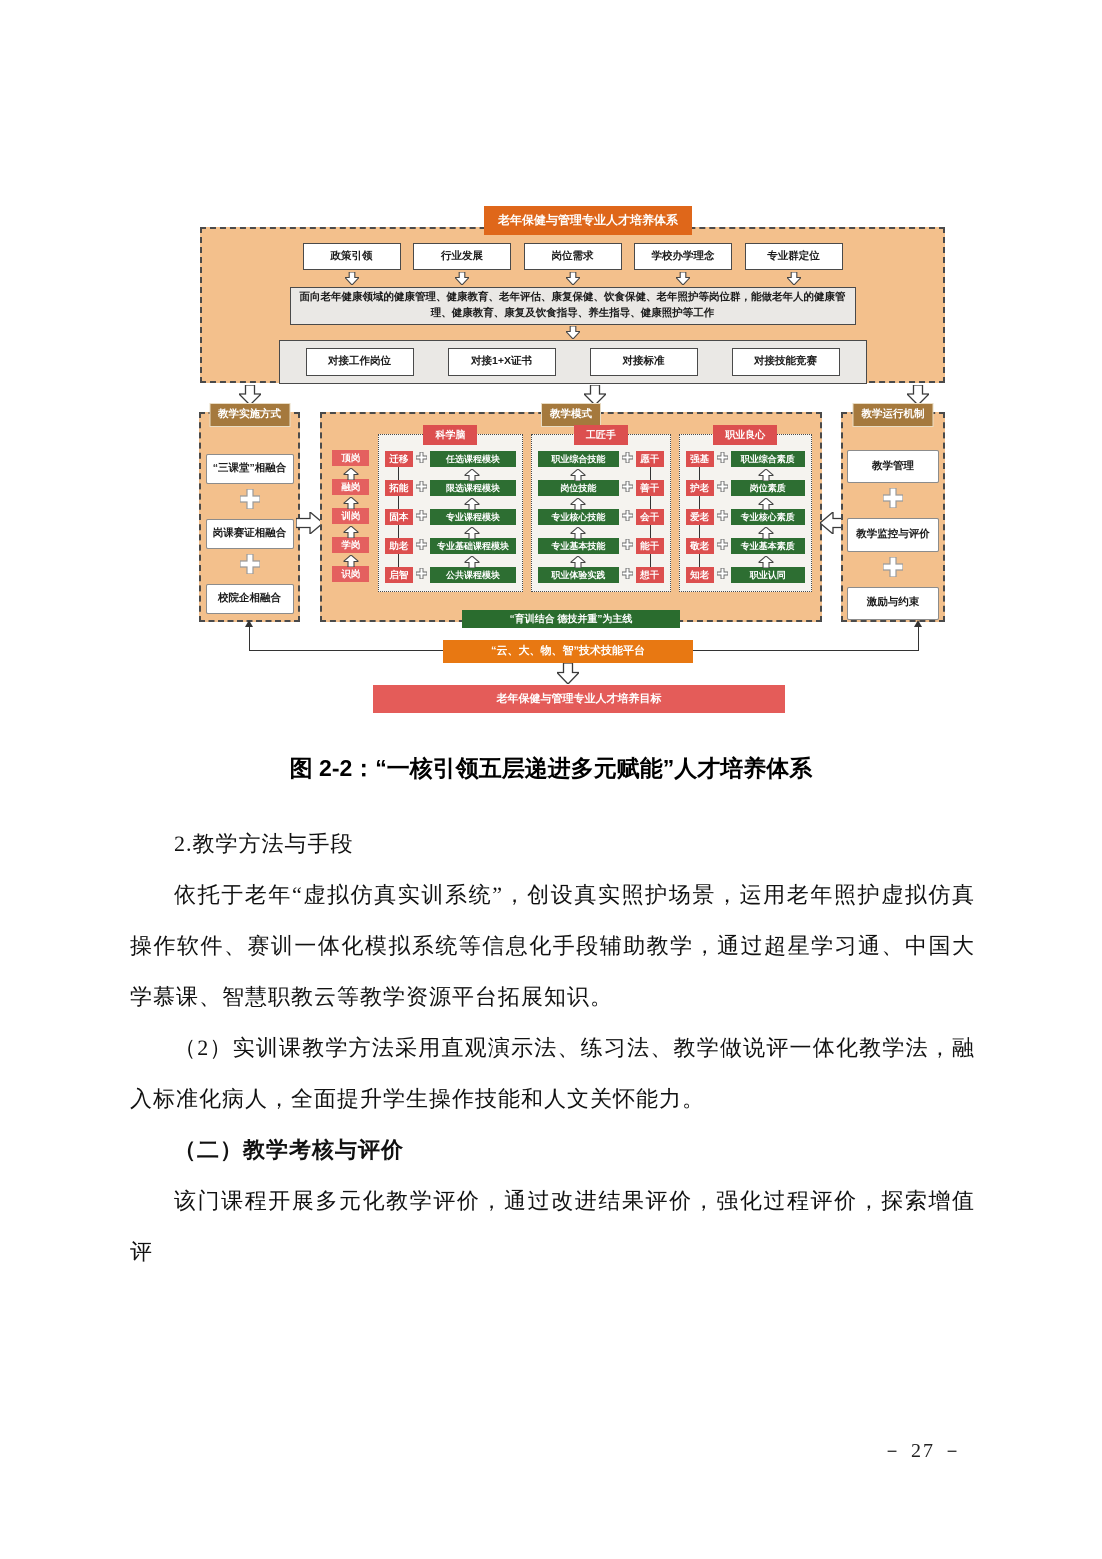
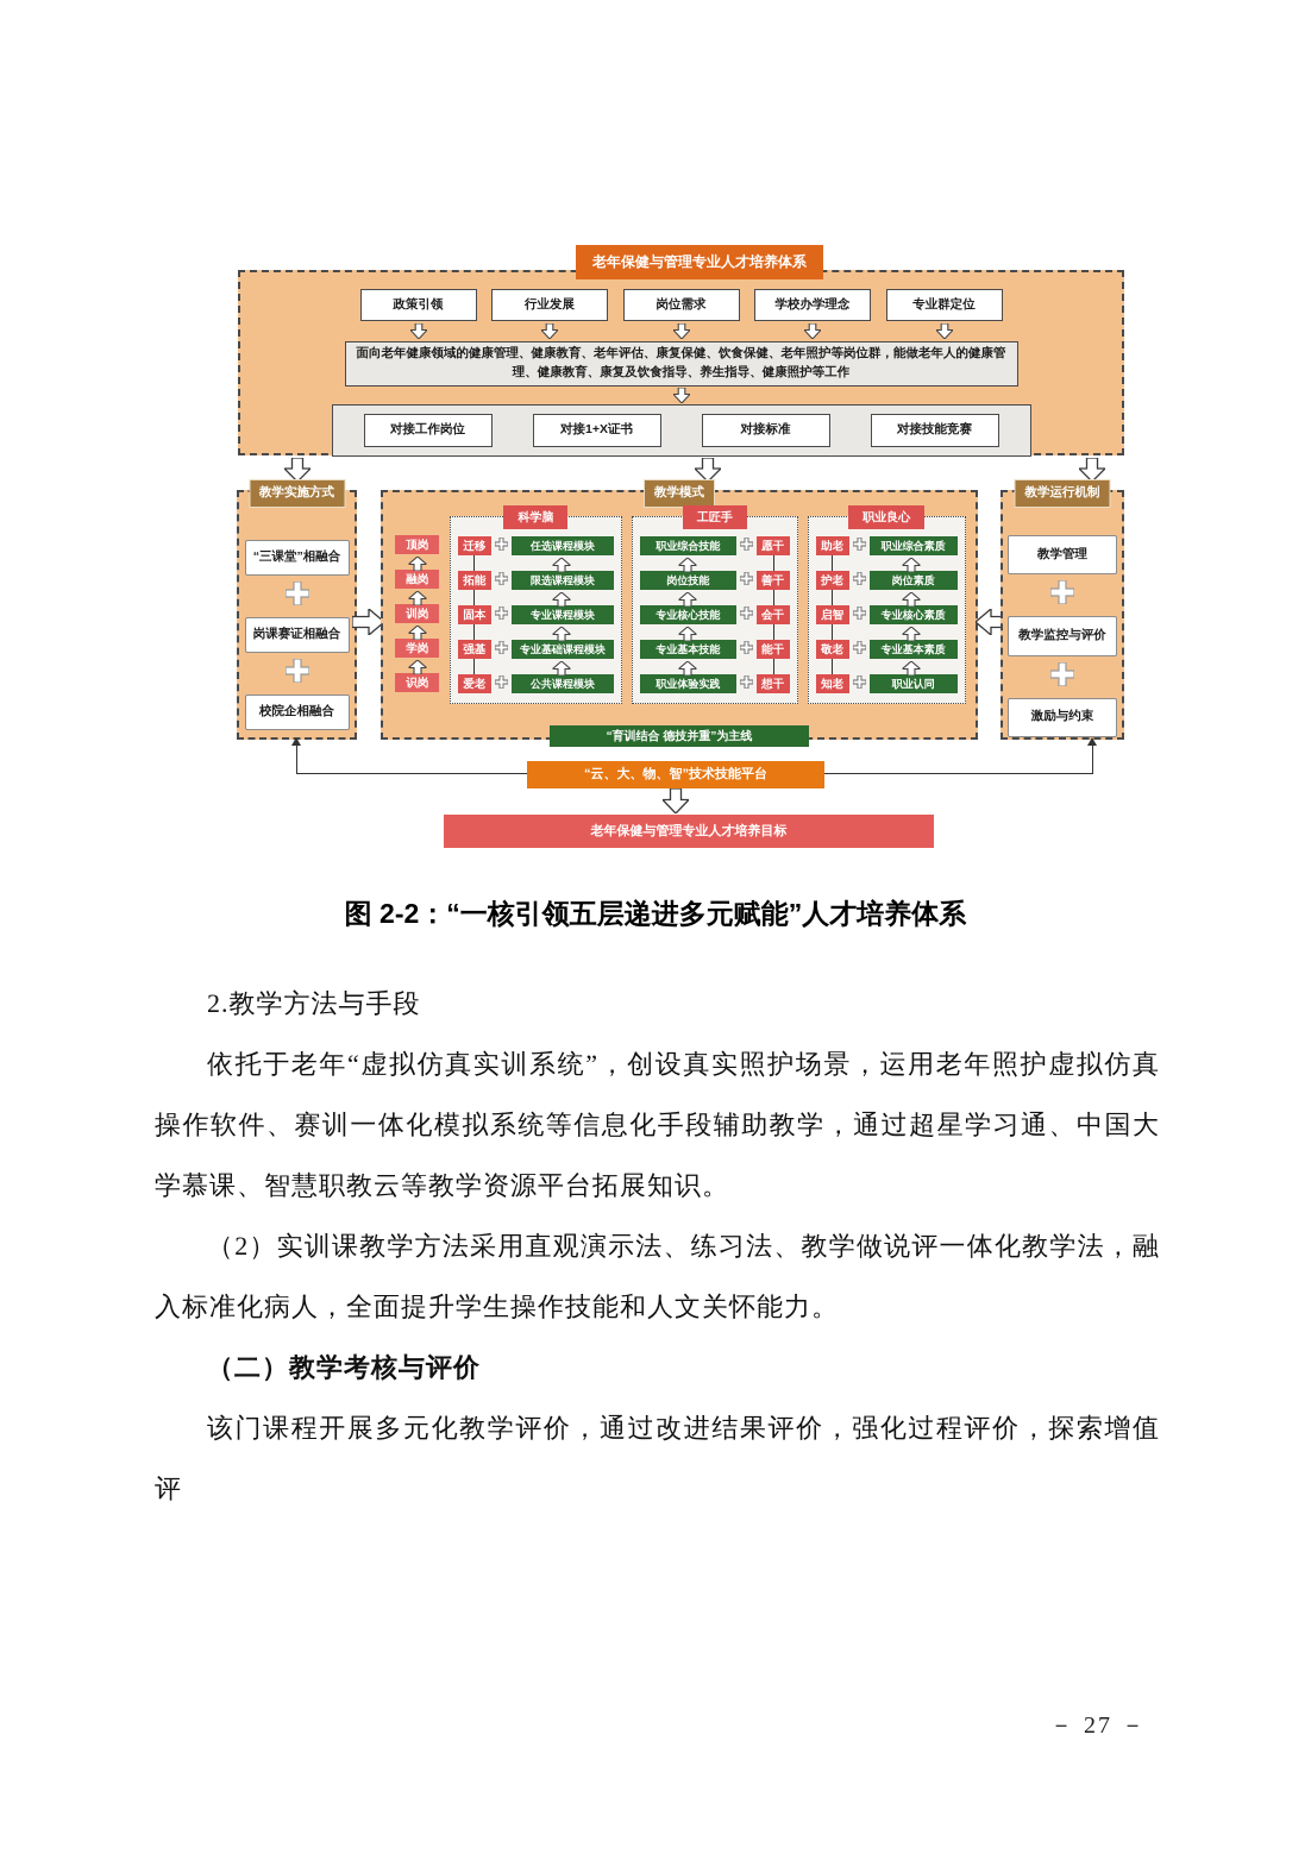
  老年保健与管理专业人才培养体系
  政策引领
  行业发展
  岗位需求
  学校办学理念
  专业群定位
  面向老年健康领域的健康管理、健康教育、老年评估、康复保健、饮食保健、老年照护等岗位群，能做老年人的健康管理、健康教育、康复及饮食指导、养生指导、健康照护等工作
  对接工作岗位
  对接1+X证书
  对接标准
  对接技能竞赛
  教学实施方式
  “三课堂”相融合
  岗课赛证相融合
  校院企相融合
  教学模式
  顶岗
  融岗
  训岗
  学岗
  识岗
  科学脑
  迁移
  任选课程模块
  拓能
  限选课程模块
  固本
  专业课程模块
- 助老
+ 强基
  专业基础课程模块
- 启智
+ 爱老
  公共课程模块
  工匠手
  职业综合技能
  愿干
  岗位技能
  善干
  专业核心技能
  会干
  专业基本技能
  能干
  职业体验实践
  想干
  职业良心
- 强基
+ 助老
  职业综合素质
  护老
  岗位素质
- 爱老
+ 启智
  专业核心素质
  敬老
  专业基本素质
  知老
  职业认同
  “育训结合 德技并重”为主线
  教学运行机制
  教学管理
  教学监控与评价
  激励与约束
  “云、大、物、智”技术技能平台
  老年保健与管理专业人才培养目标
  图 2-2：“一核引领五层递进多元赋能”人才培养体系
  2.教学方法与手段
  依托于老年“虚拟仿真实训系统”，创设真实照护场景，运用老年照护虚拟仿真操作软件、赛训一体化模拟系统等信息化手段辅助教学，通过超星学习通、中国大学慕课、智慧职教云等教学资源平台拓展知识。
  （2）实训课教学方法采用直观演示法、练习法、教学做说评一体化教学法，融入标准化病人，全面提升学生操作技能和人文关怀能力。
  （二）教学考核与评价
  该门课程开展多元化教学评价，通过改进结果评价，强化过程评价，探索增值评
  － 27 －
